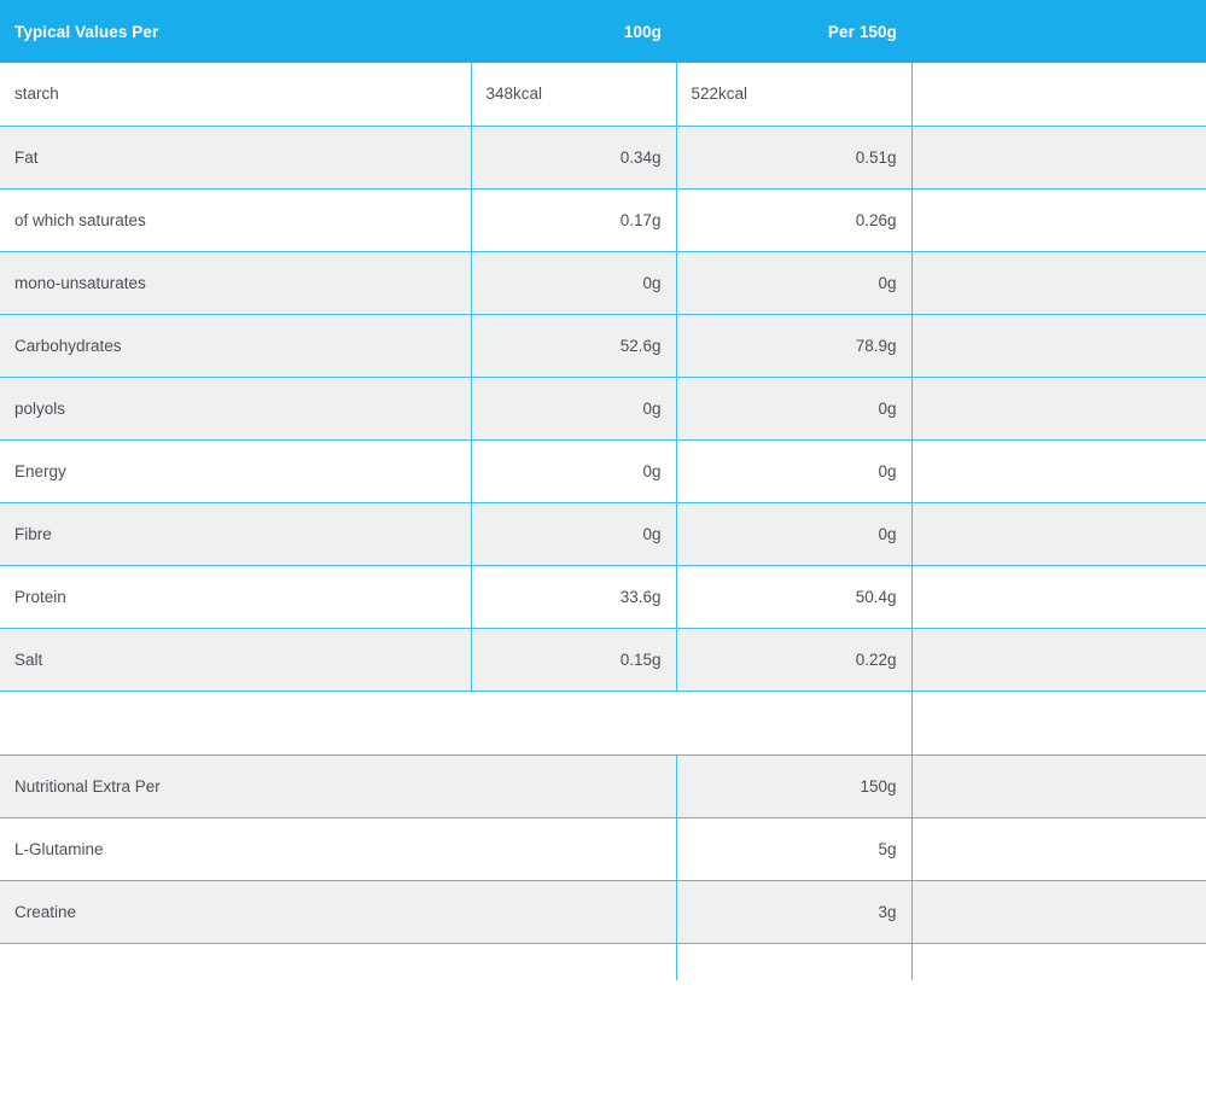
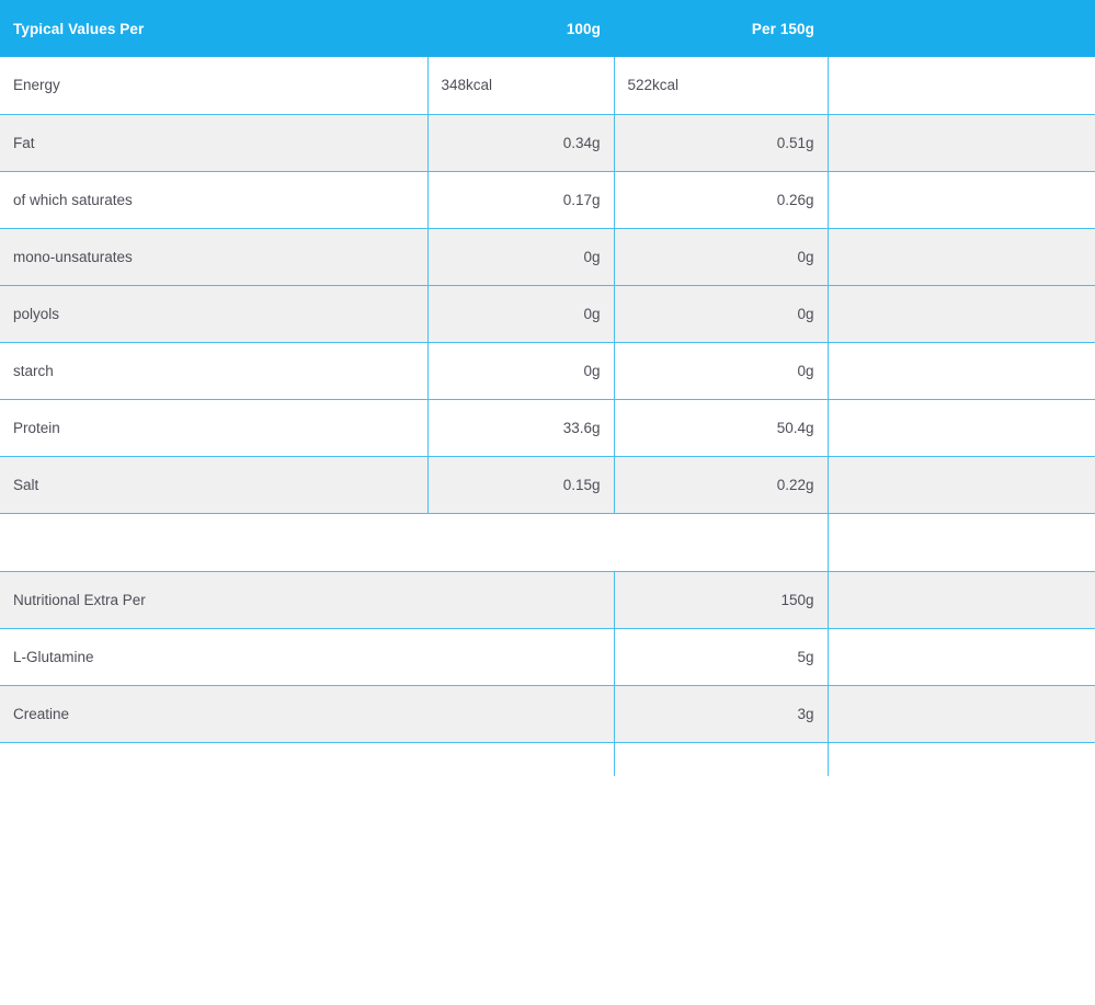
  Typical Values Per	100g	Per 150g
- starch	348kcal	522kcal
+ Energy	348kcal	522kcal
  Fat	0.34g	0.51g
  of which saturates	0.17g	0.26g
  mono-unsaturates	0g	0g
- Carbohydrates	52.6g	78.9g
  polyols	0g	0g
- Energy	0g	0g
+ starch	0g	0g
- Fibre	0g	0g
  Protein	33.6g	50.4g
  Salt	0.15g	0.22g
  Nutritional Extra Per	150g
  L-Glutamine	5g
  Creatine	3g
